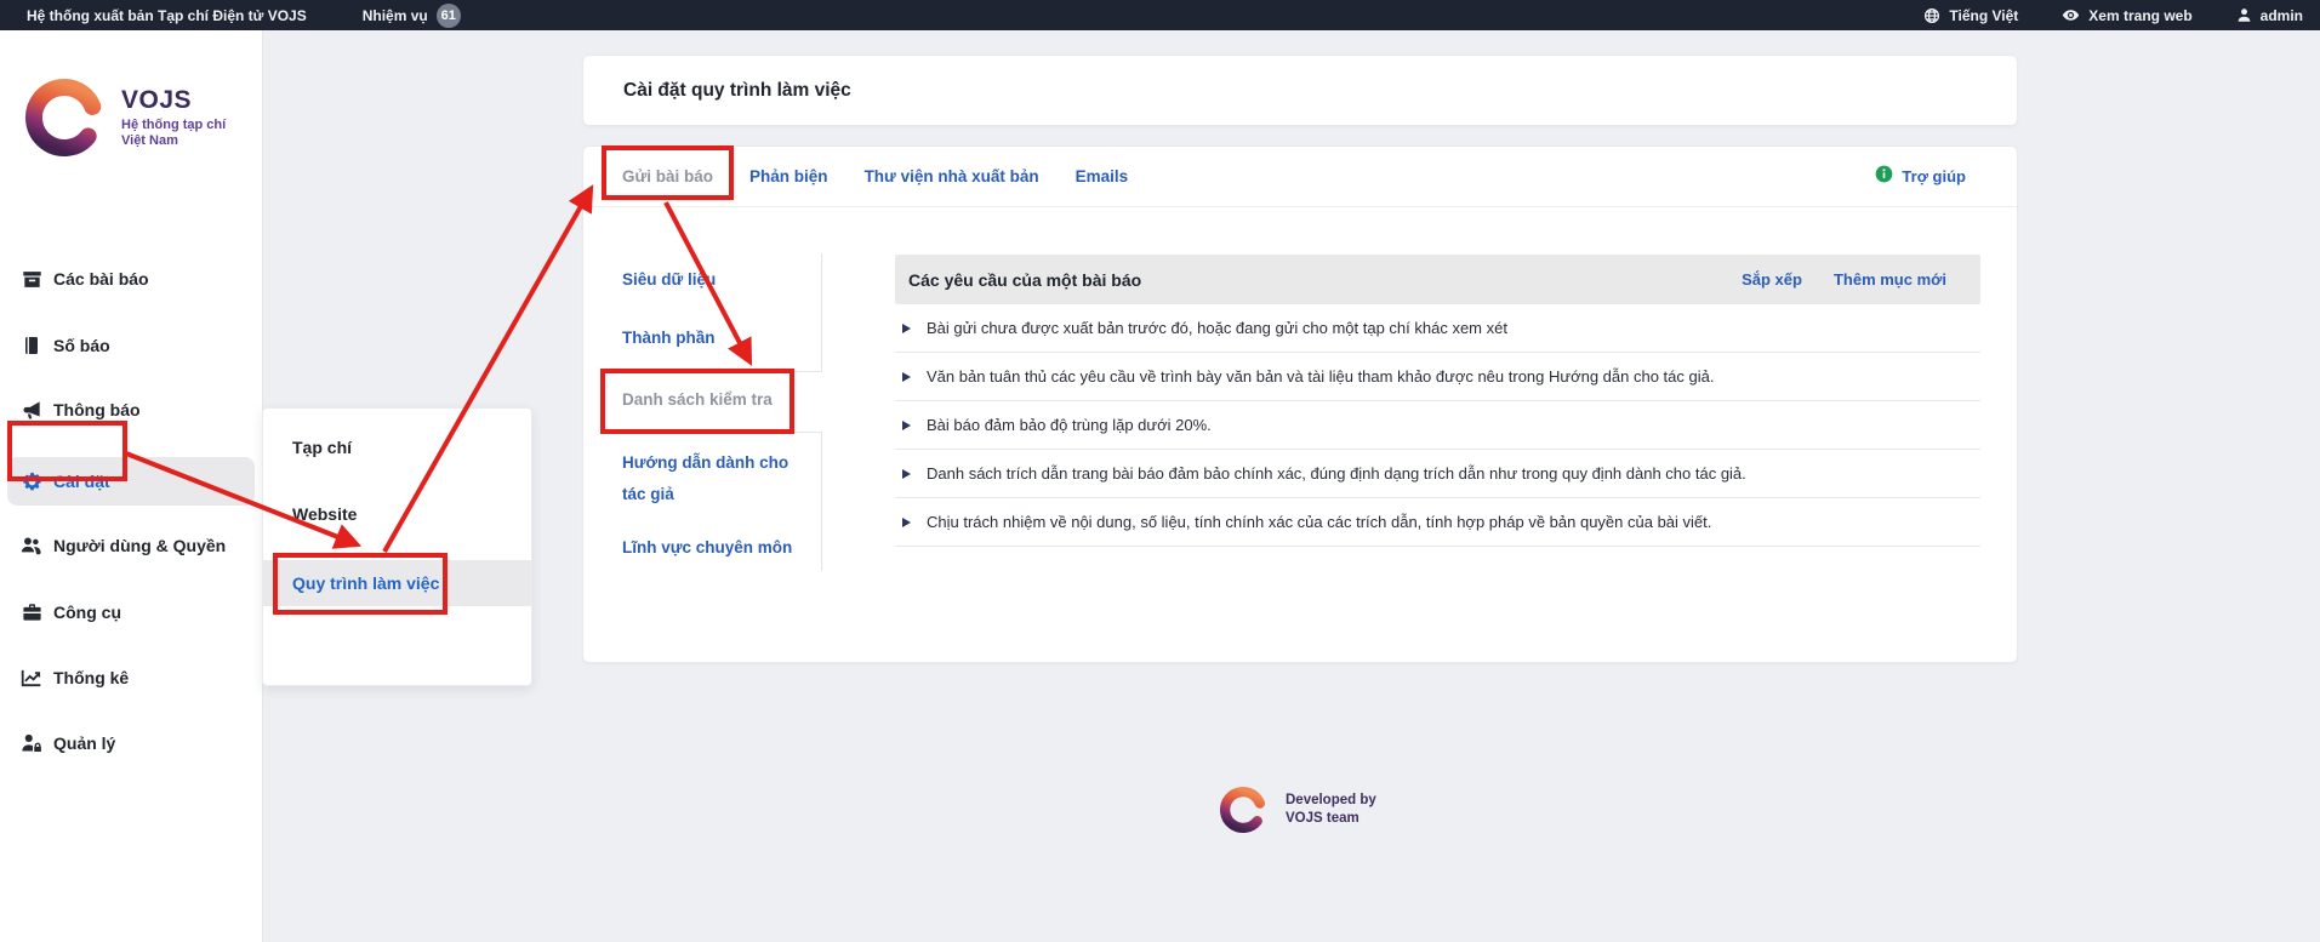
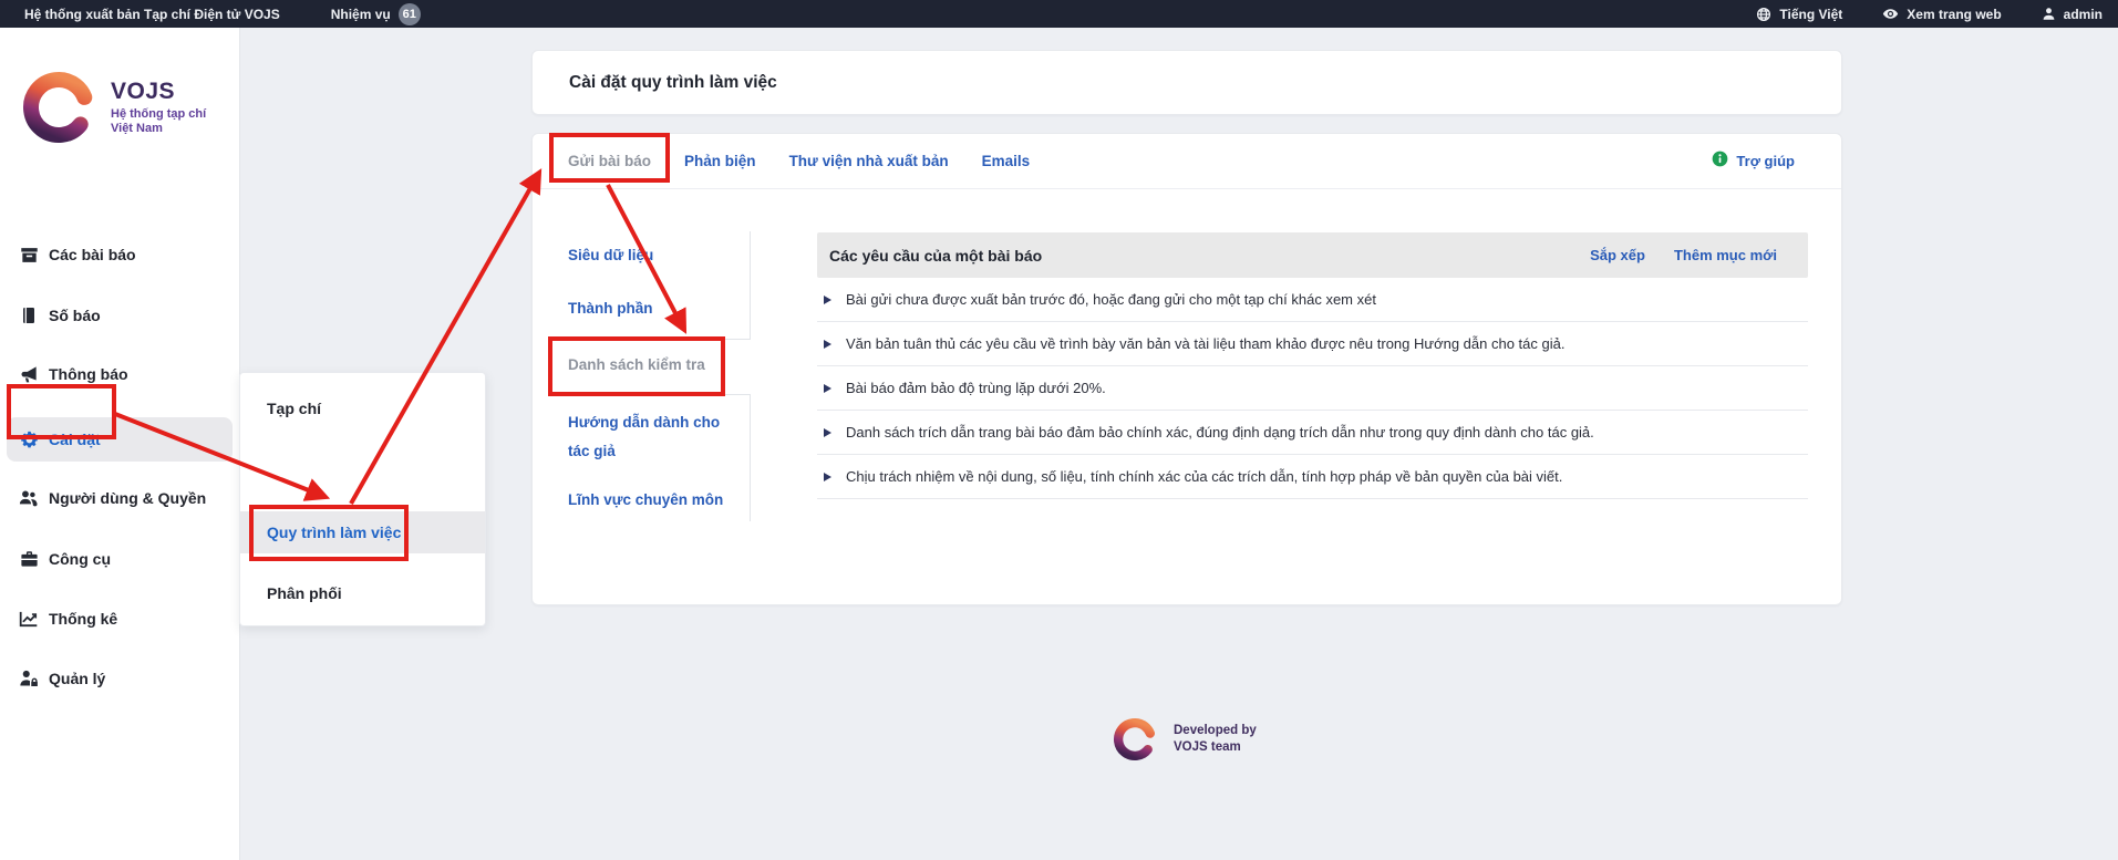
  Hệ thống xuất bản Tạp chí Điện tử VOJS
  Nhiệm vụ
  61
  Tiếng Việt
  Xem trang web
  admin
  VOJS
  Hệ thống tạp chí
  Việt Nam
  Các bài báo
  Số báo
  Thông báo
  Người dùng & Quyền
  Công cụ
  Thống kê
  Quản lý
  Tạp chí
- Website
  Quy trình làm việc
+ Phân phối
  Cài đặt quy trình làm việc
  Gửi bài báo
  Phản biện
  Thư viện nhà xuất bản
  Emails
  Trợ giúp
  Siêu dữ liệu
  Thành phần
  Danh sách kiểm tra
  Hướng dẫn dành cho tác giả
  Lĩnh vực chuyên môn
  Các yêu cầu của một bài báo
  Sắp xếp
  Thêm mục mới
  Bài gửi chưa được xuất bản trước đó, hoặc đang gửi cho một tạp chí khác xem xét
  Văn bản tuân thủ các yêu cầu về trình bày văn bản và tài liệu tham khảo được nêu trong Hướng dẫn cho tác giả.
  Bài báo đảm bảo độ trùng lặp dưới 20%.
  Danh sách trích dẫn trang bài báo đảm bảo chính xác, đúng định dạng trích dẫn như trong quy định dành cho tác giả.
  Chịu trách nhiệm về nội dung, số liệu, tính chính xác của các trích dẫn, tính hợp pháp về bản quyền của bài viết.
  Developed by
  VOJS team
